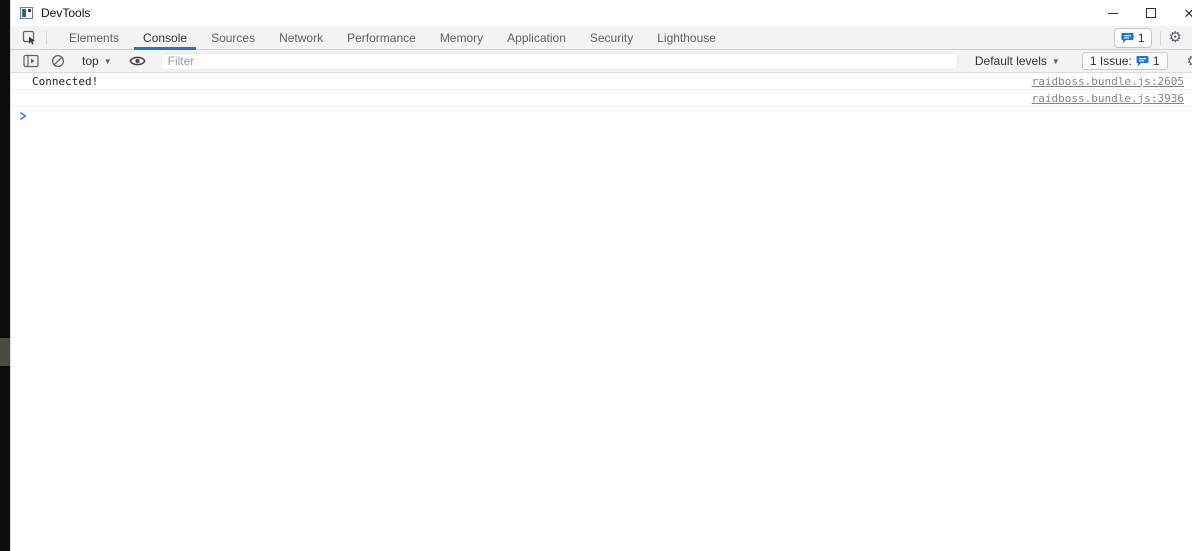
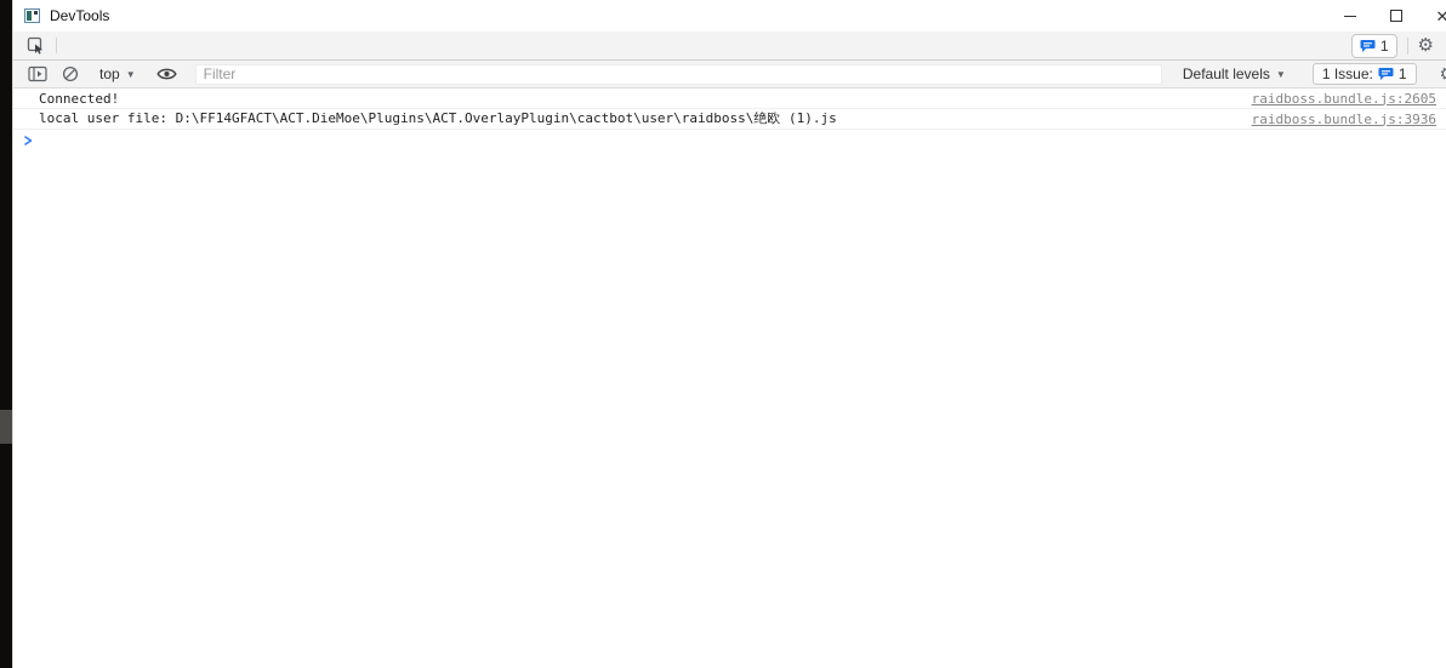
  DevTools
  ✕
- Elements
- Console
- Sources
- Network
- Performance
- Memory
- Application
- Security
- Lighthouse
  1
  ⚙
  top
  ▼
  Filter
  Default levels
  ▼
  1 Issue:
  1
  Connected!
  raidboss.bundle.js:2605
+ local user file: D:\FF14GFACT\ACT.DieMoe\Plugins\ACT.OverlayPlugin\cactbot\user\raidboss\绝欧 (1).js
  raidboss.bundle.js:3936
